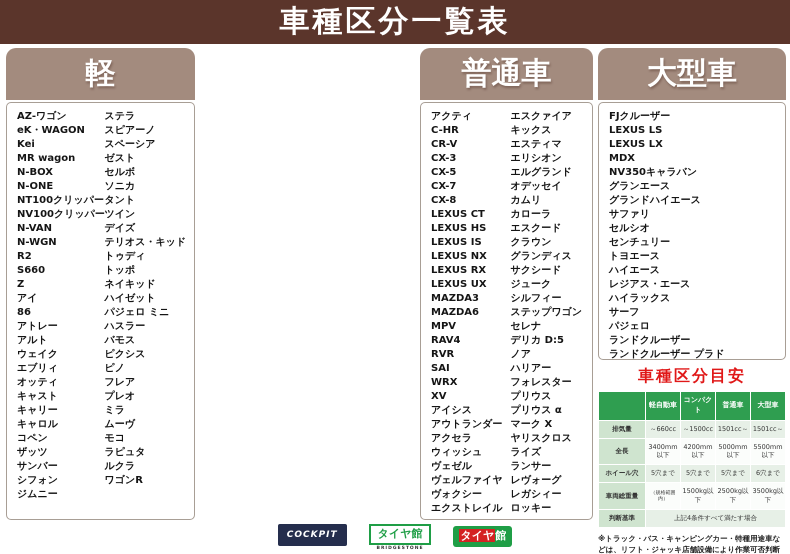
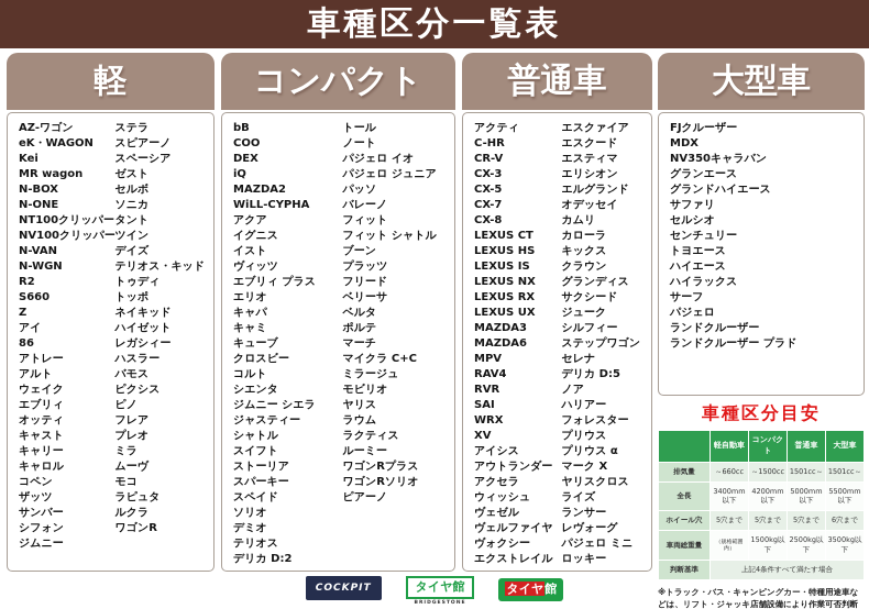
  車種区分一覧表
  軽
  AZ-ワゴン
  eK・WAGON
  Kei
  MR wagon
  N-BOX
  N-ONE
  NT100クリッパー
  NV100クリッパー
  N-VAN
  N-WGN
  R2
  S660
  Z
  アイ
  86
  アトレー
  アルト
  ウェイク
  エブリィ
  オッティ
  キャスト
  キャリー
  キャロル
  コペン
  ザッツ
  サンバー
  シフォン
  ジムニー
  ステラ
  スピアーノ
  スペーシア
  ゼスト
  セルボ
  ソニカ
  タント
  ツイン
  デイズ
  テリオス・キッド
  トゥディ
  トッポ
  ネイキッド
  ハイゼット
- パジェロ ミニ
+ レガシィー
  ハスラー
  バモス
  ピクシス
  ピノ
  フレア
  プレオ
  ミラ
  ムーヴ
  モコ
  ラピュタ
  ルクラ
  ワゴンR
+ コンパクト
+ bB
+ COO
+ DEX
+ iQ
+ MAZDA2
+ WiLL-CYPHA
+ アクア
+ イグニス
+ イスト
+ ヴィッツ
+ エブリィ プラス
+ エリオ
+ キャパ
+ キャミ
+ キューブ
+ クロスビー
+ コルト
+ シエンタ
+ ジムニー シエラ
+ ジャスティー
+ シャトル
+ スイフト
+ ストーリア
+ スパーキー
+ スペイド
+ ソリオ
+ デミオ
+ テリオス
+ デリカ D:2
+ トール
+ ノート
+ パジェロ イオ
+ パジェロ ジュニア
+ パッソ
+ バレーノ
+ フィット
+ フィット シャトル
+ ブーン
+ プラッツ
+ フリード
+ ベリーサ
+ ベルタ
+ ポルテ
+ マーチ
+ マイクラ C+C
+ ミラージュ
+ モビリオ
+ ヤリス
+ ラウム
+ ラクティス
+ ルーミー
+ ワゴンRプラス
+ ワゴンRソリオ
+ ピアーノ
  普通車
  アクティ
  C-HR
  CR-V
  CX-3
  CX-5
  CX-7
  CX-8
  LEXUS CT
  LEXUS HS
  LEXUS IS
  LEXUS NX
  LEXUS RX
  LEXUS UX
  MAZDA3
  MAZDA6
  MPV
  RAV4
  RVR
  SAI
  WRX
  XV
  アイシス
  アウトランダー
  アクセラ
  ウィッシュ
  ヴェゼル
  ヴェルファイヤ
  ヴォクシー
  エクストレイル
  エスクァイア
- キックス
+ エスクード
  エスティマ
  エリシオン
  エルグランド
  オデッセイ
  カムリ
  カローラ
- エスクード
+ キックス
  クラウン
  グランディス
  サクシード
  ジューク
  シルフィー
  ステップワゴン
  セレナ
  デリカ D:5
  ノア
  ハリアー
  フォレスター
  プリウス
  プリウス α
  マーク X
  ヤリスクロス
  ライズ
  ランサー
  レヴォーグ
- レガシィー
+ パジェロ ミニ
  ロッキー
  大型車
  FJクルーザー
- LEXUS LS
- LEXUS LX
  MDX
  NV350キャラバン
  グランエース
  グランドハイエース
  サファリ
  セルシオ
  センチュリー
  トヨエース
  ハイエース
- レジアス・エース
  ハイラックス
  サーフ
  パジェロ
  ランドクルーザー
  ランドクルーザー プラド
  車種区分目安
  	軽自動車	コンパクト	普通車	大型車
  排気量	～660cc	～1500cc	1501cc～	1501cc～
  全長	3400mm以下	4200mm以下	5000mm以下	5500mm以下
  ホイール穴	5穴まで	5穴まで	5穴まで	6穴まで
  車両総重量		1500kg以下	2500kg以下	3500kg以下
  判断基準	上記4条件すべて満たす場合
  COCKPIT
  タイヤ館
  タイヤ館
